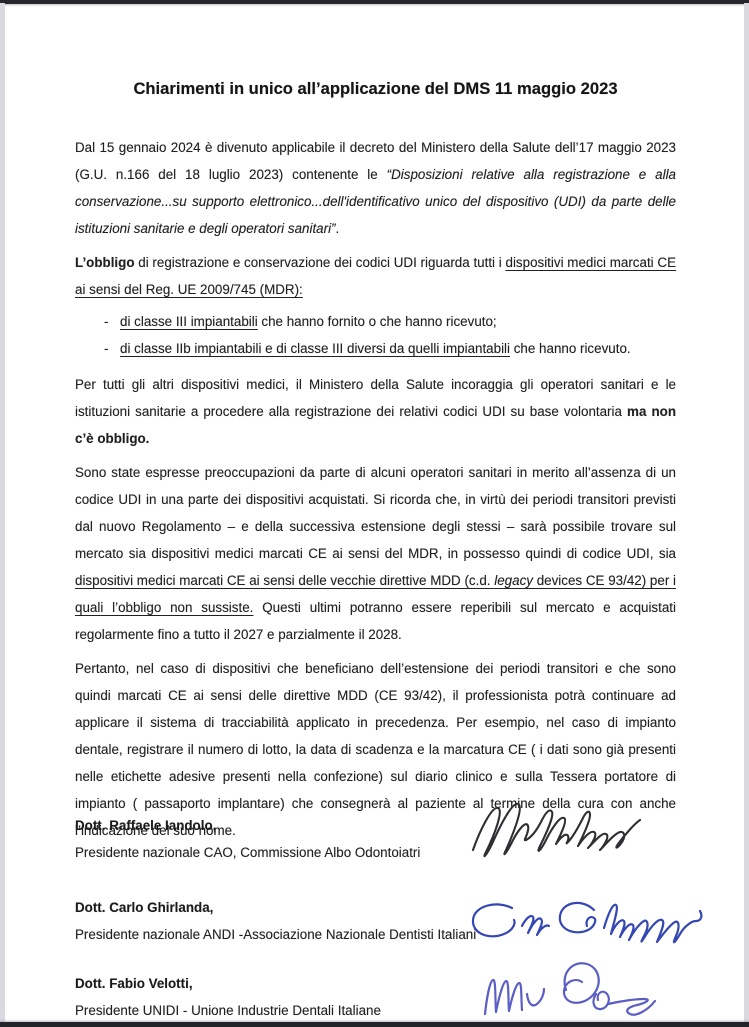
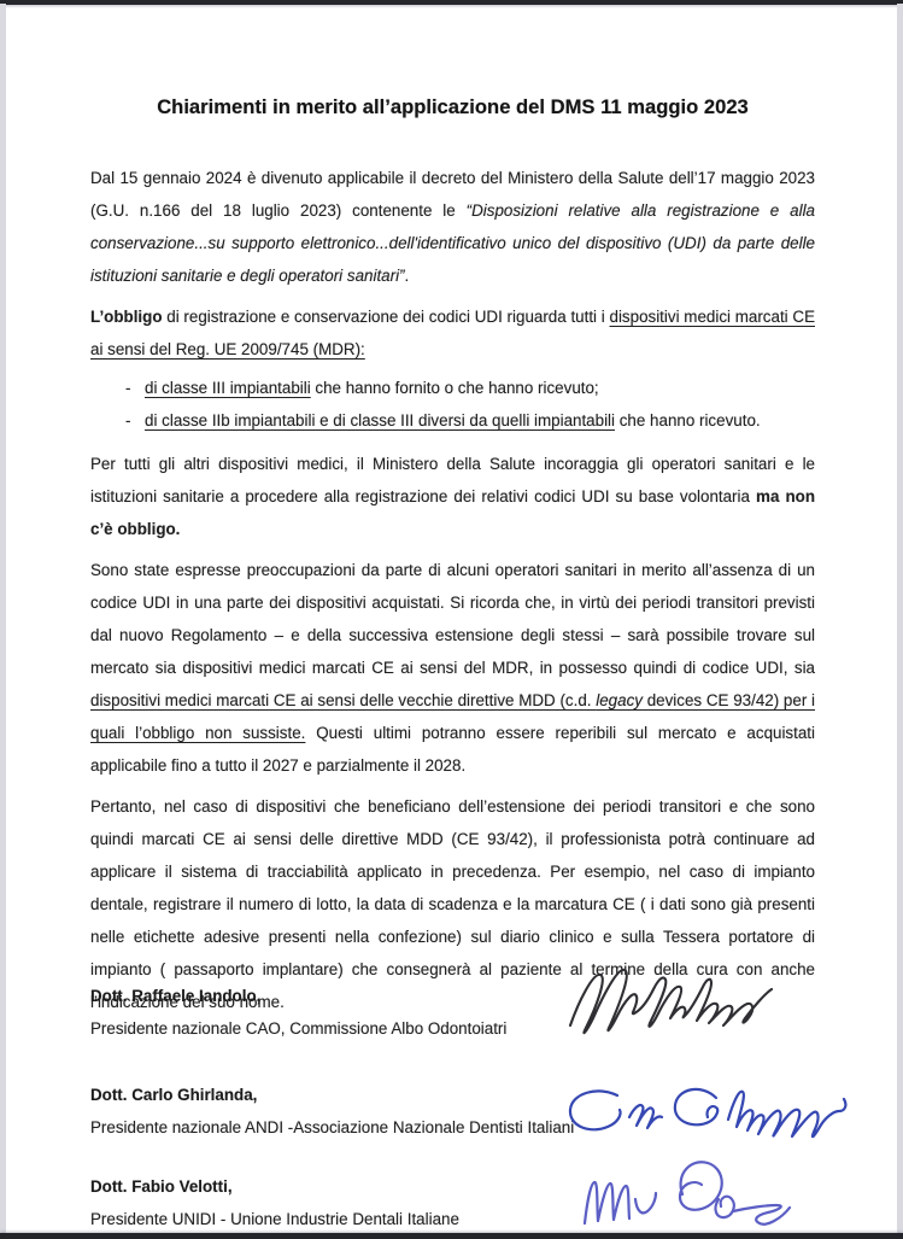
- Chiarimenti in unico all’applicazione del DMS 11 maggio 2023
+ Chiarimenti in merito all’applicazione del DMS 11 maggio 2023
  Dal 15 gennaio 2024 è divenuto applicabile il decreto del Ministero della Salute dell’17 maggio 2023 (G.U. n.166 del 18 luglio 2023) contenente le “Disposizioni relative alla registrazione e alla conservazione...su supporto elettronico...dell'identificativo unico del dispositivo (UDI) da parte delle istituzioni sanitarie e degli operatori sanitari”.
  L’obbligo di registrazione e conservazione dei codici UDI riguarda tutti i dispositivi medici marcati CE ai sensi del Reg. UE 2009/745 (MDR):
  -
  di classe III impiantabili che hanno fornito o che hanno ricevuto;
  -
  di classe IIb impiantabili e di classe III diversi da quelli impiantabili che hanno ricevuto.
  Per tutti gli altri dispositivi medici, il Ministero della Salute incoraggia gli operatori sanitari e le istituzioni sanitarie a procedere alla registrazione dei relativi codici UDI su base volontaria ma non c’è obbligo.
- Sono state espresse preoccupazioni da parte di alcuni operatori sanitari in merito all’assenza di un codice UDI in una parte dei dispositivi acquistati. Si ricorda che, in virtù dei periodi transitori previsti dal nuovo Regolamento – e della successiva estensione degli stessi – sarà possibile trovare sul mercato sia dispositivi medici marcati CE ai sensi del MDR, in possesso quindi di codice UDI, sia dispositivi medici marcati CE ai sensi delle vecchie direttive MDD (c.d. legacy devices CE 93/42) per i quali l’obbligo non sussiste. Questi ultimi potranno essere reperibili sul mercato e acquistati regolarmente fino a tutto il 2027 e parzialmente il 2028.
+ Sono state espresse preoccupazioni da parte di alcuni operatori sanitari in merito all’assenza di un codice UDI in una parte dei dispositivi acquistati. Si ricorda che, in virtù dei periodi transitori previsti dal nuovo Regolamento – e della successiva estensione degli stessi – sarà possibile trovare sul mercato sia dispositivi medici marcati CE ai sensi del MDR, in possesso quindi di codice UDI, sia dispositivi medici marcati CE ai sensi delle vecchie direttive MDD (c.d. legacy devices CE 93/42) per i quali l’obbligo non sussiste. Questi ultimi potranno essere reperibili sul mercato e acquistati applicabile fino a tutto il 2027 e parzialmente il 2028.
  Pertanto, nel caso di dispositivi che beneficiano dell’estensione dei periodi transitori e che sono quindi marcati CE ai sensi delle direttive MDD (CE 93/42), il professionista potrà continuare ad applicare il sistema di tracciabilità applicato in precedenza. Per esempio, nel caso di impianto dentale, registrare il numero di lotto, la data di scadenza e la marcatura CE ( i dati sono già presenti nelle etichette adesive presenti nella confezione) sul diario clinico e sulla Tessera portatore di impianto ( passaporto implantare) che consegnerà al paziente al termne della cura con anche l’indicazione del suo nome.
  Dott. Raffaele Iandolo,
  Presidente nazionale CAO, Commissione Albo Odontoiatri
  Dott. Carlo Ghirlanda,
  Presidente nazionale ANDI -Associazione Nazionale Dentisti Italiani
  Dott. Fabio Velotti,
  Presidente UNIDI - Unione Industrie Dentali Italiane
